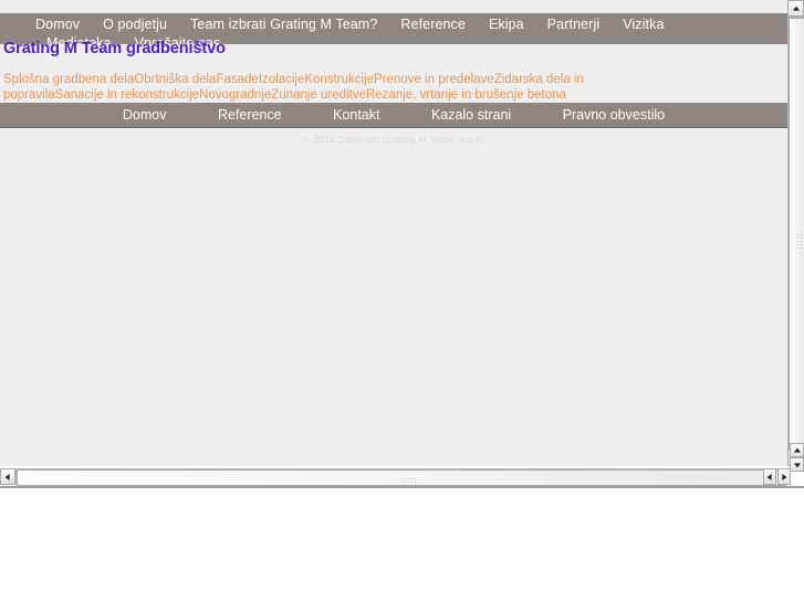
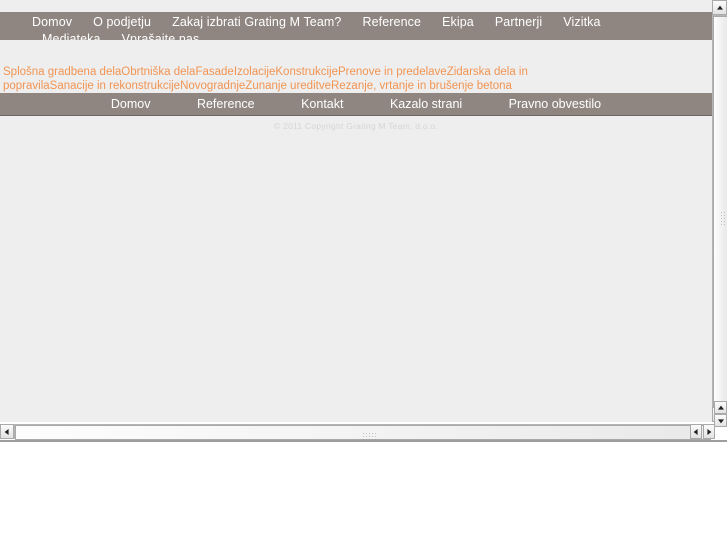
- Domov O podjetju Team izbrati Grating M Team? Reference Ekipa Partnerji Vizitka
+ Domov O podjetju Zakaj izbrati Grating M Team? Reference Ekipa Partnerji Vizitka
  Mediateka Vprašajte nas
- Grating M Team gradbeništvo
  Splošna gradbena delaObrtniška delaFasadeIzolacijeKonstrukcijePrenove in predelaveZidarska dela in popravilaSanacije in rekonstrukcijeNovogradnjeZunanje ureditveRezanje, vrtanje in brušenje betona
  Domov Reference Kontakt Kazalo strani Pravno obvestilo
